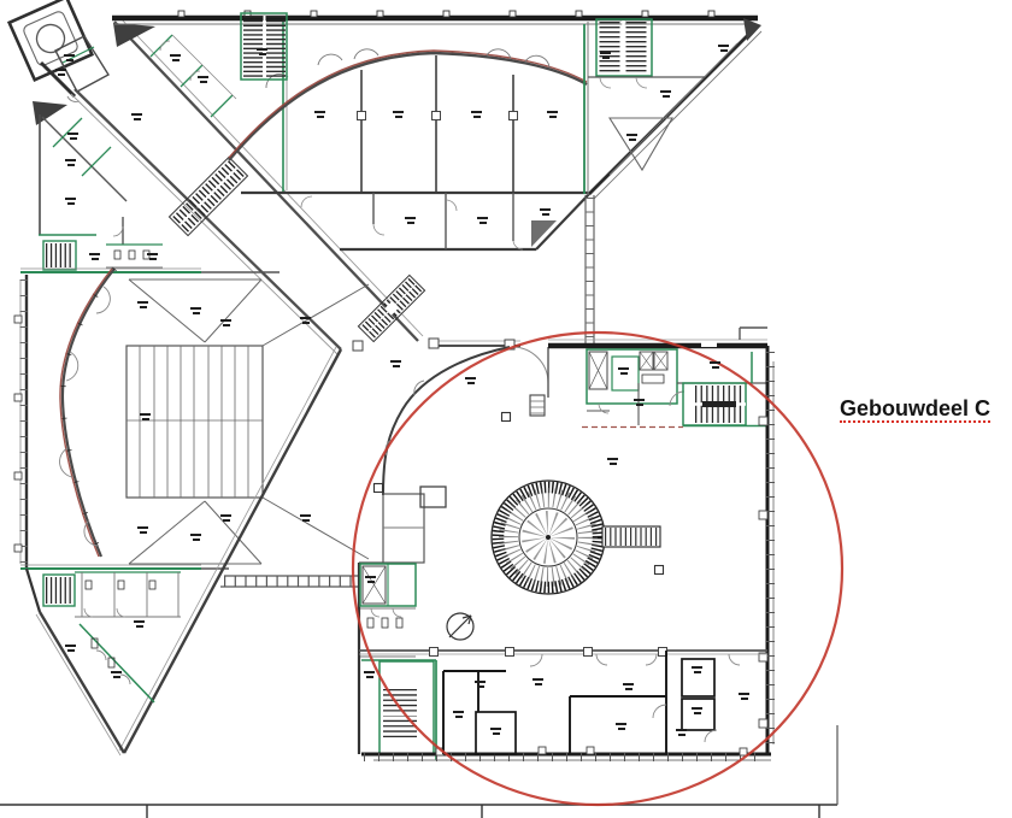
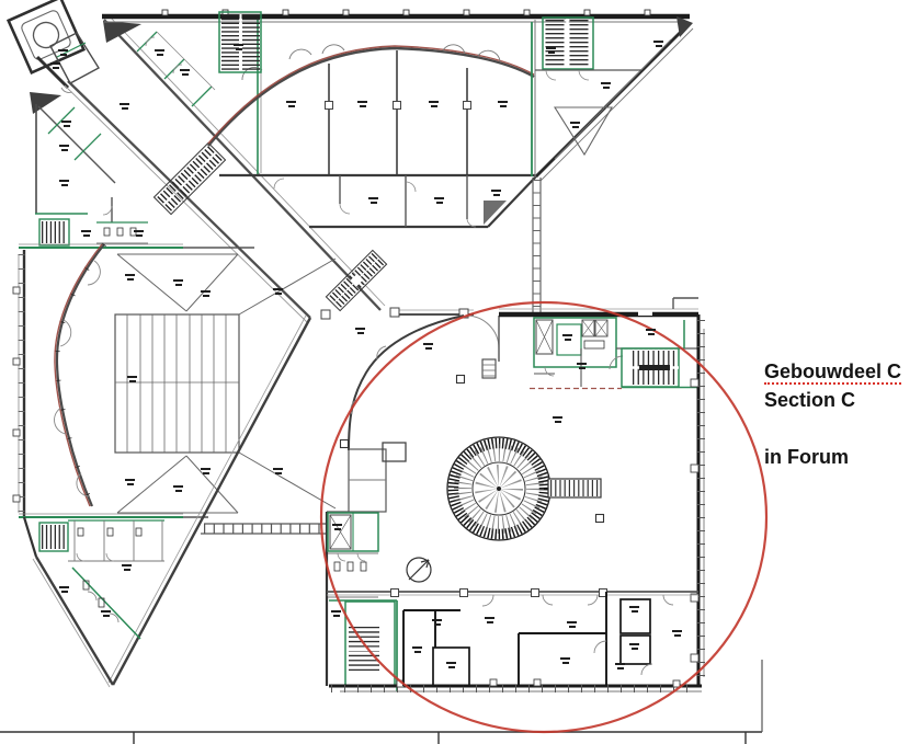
  Gebouwdeel C
+ Section C
+ in Forum
